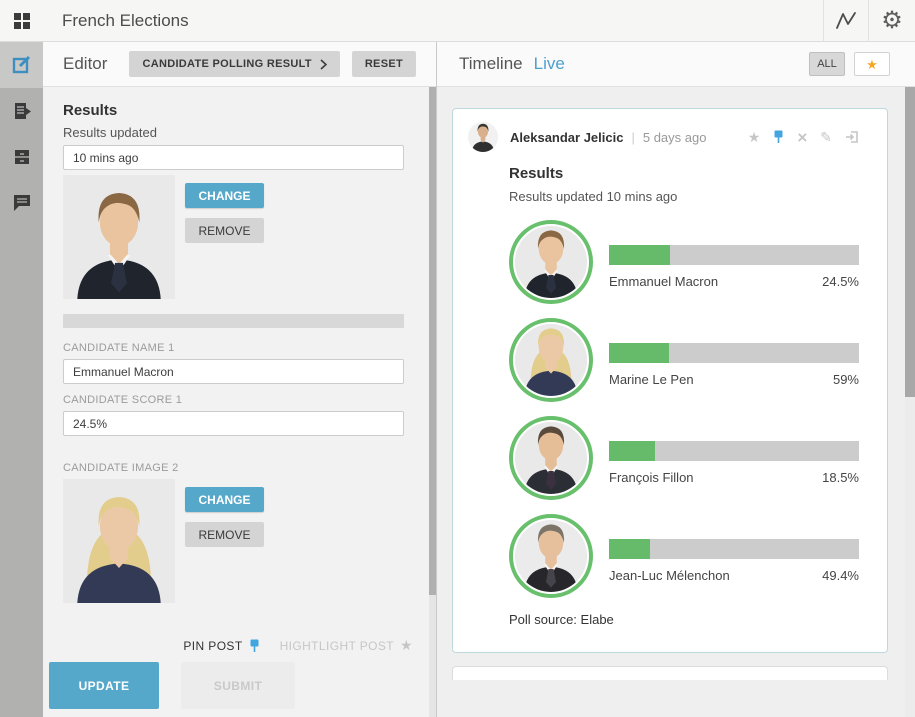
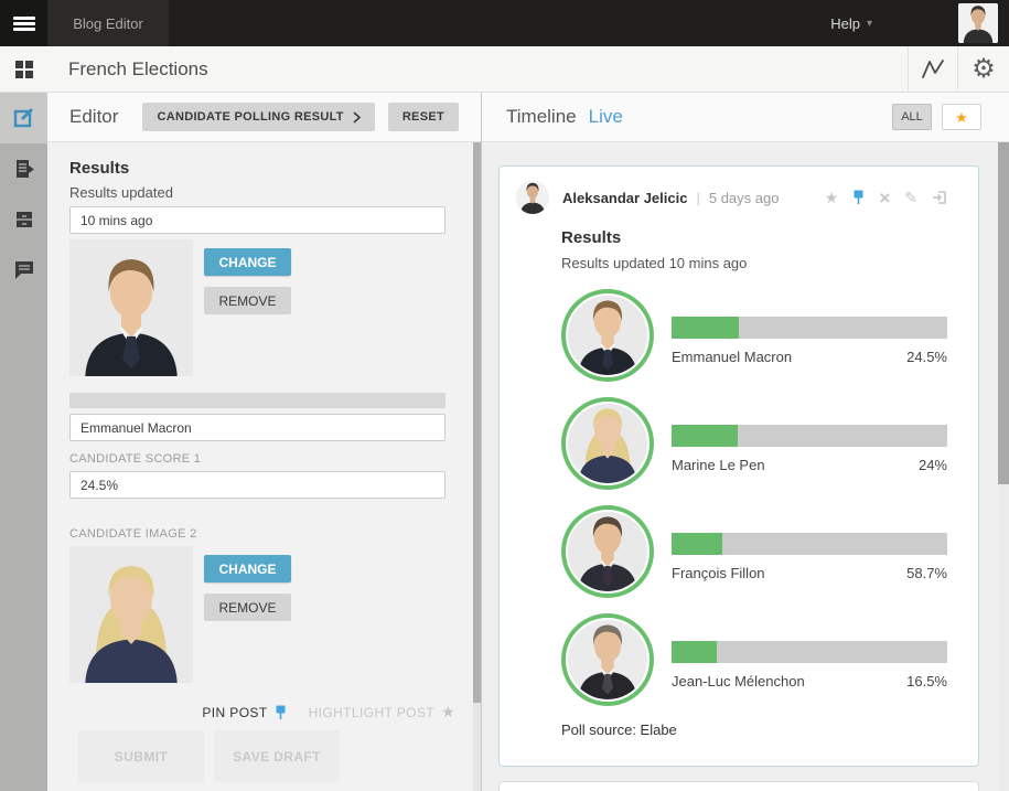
+ Blog Editor
+ Help
+ ▾
  French Elections
  ⚙
  Editor
  CANDIDATE POLLING RESULT
  RESET
  Results
  Results updated
  10 mins ago
  CHANGE
  REMOVE
- CANDIDATE NAME 1
  Emmanuel Macron
  CANDIDATE SCORE 1
  24.5%
  CANDIDATE IMAGE 2
  CHANGE
  REMOVE
  PIN POST
  HIGHTLIGHT POST
  ★
- UPDATE
  SUBMIT
+ SAVE DRAFT
  Timeline
  Live
  ALL
  ★
  Aleksandar Jelicic
  |
  5 days ago
  ★
  ×
  ✎
  Results
  Results updated 10 mins ago
  Emmanuel Macron
  24.5%
  Marine Le Pen
- 59%
+ 24%
  François Fillon
- 18.5%
+ 58.7%
  Jean-Luc Mélenchon
- 49.4%
+ 16.5%
  Poll source: Elabe
